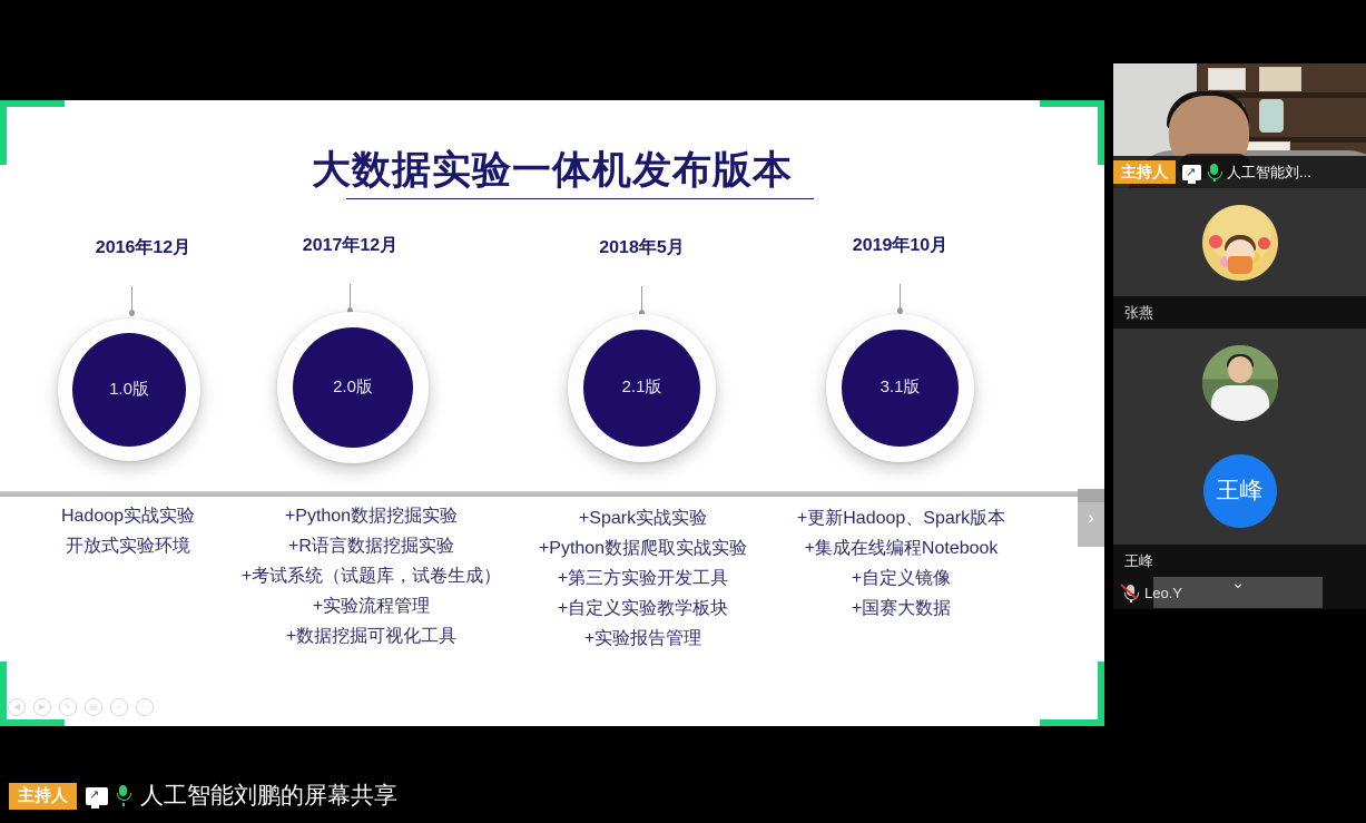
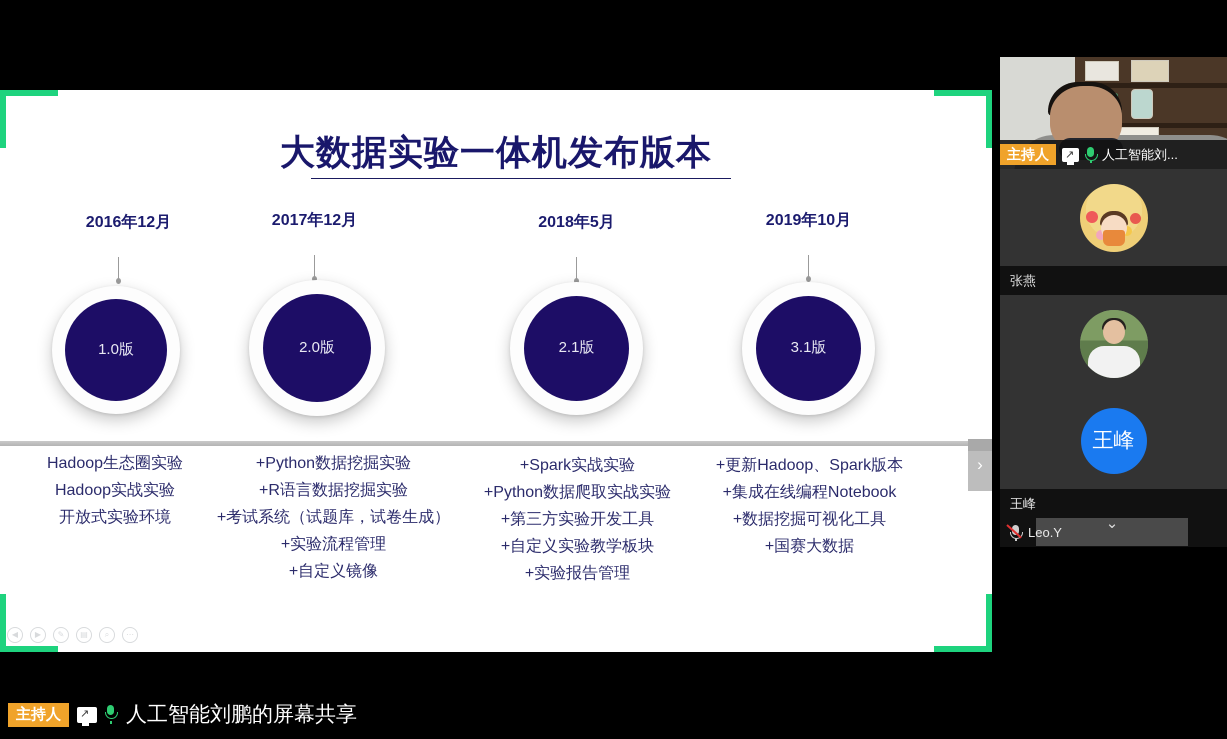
  大数据实验一体机发布版本
  2016年12月
  1.0版
+ Hadoop生态圈实验
  Hadoop实战实验
  开放式实验环境
  2017年12月
  2.0版
  +Python数据挖掘实验
  +R语言数据挖掘实验
  +考试系统（试题库，试卷生成）
  +实验流程管理
- +数据挖掘可视化工具
+ +自定义镜像
  2018年5月
  2.1版
  +Spark实战实验
  +Python数据爬取实战实验
  +第三方实验开发工具
  +自定义实验教学板块
  +实验报告管理
  2019年10月
  3.1版
  +更新Hadoop、Spark版本
  +集成在线编程Notebook
- +自定义镜像
+ +数据挖掘可视化工具
  +国赛大数据
  ◀
  ▶
  ✎
  ▤
  ⋯
  ›
  主持人
  ↗
  人工智能刘...
  张燕
  王峰
  王峰
  Leo.Y
  ⌄
  主持人
  ↗
  人工智能刘鹏的屏幕共享
